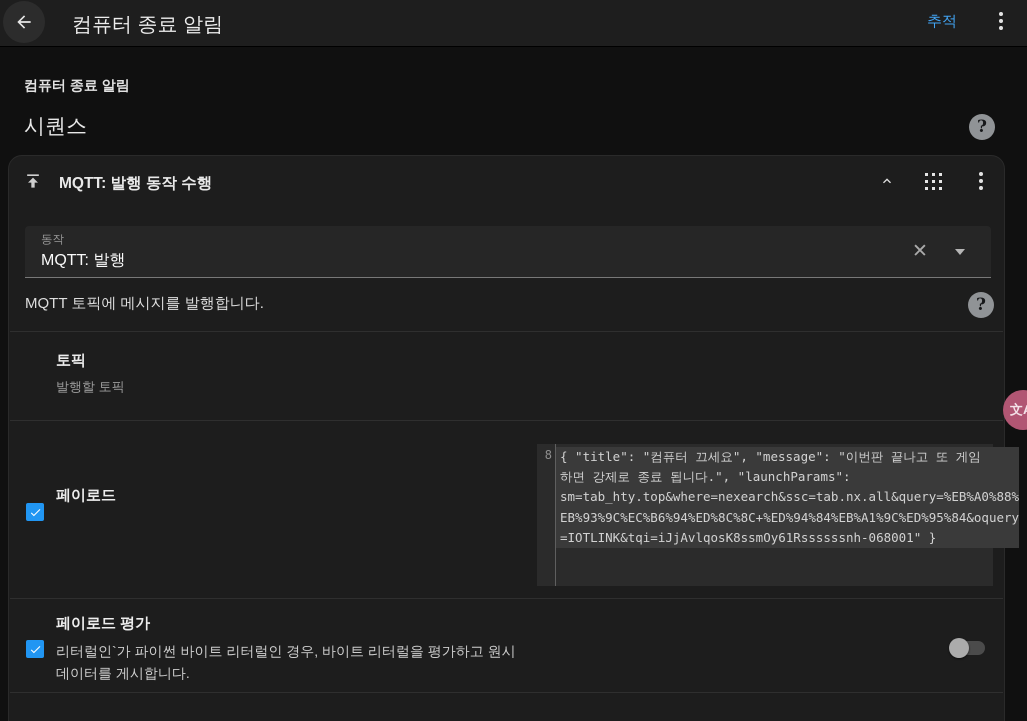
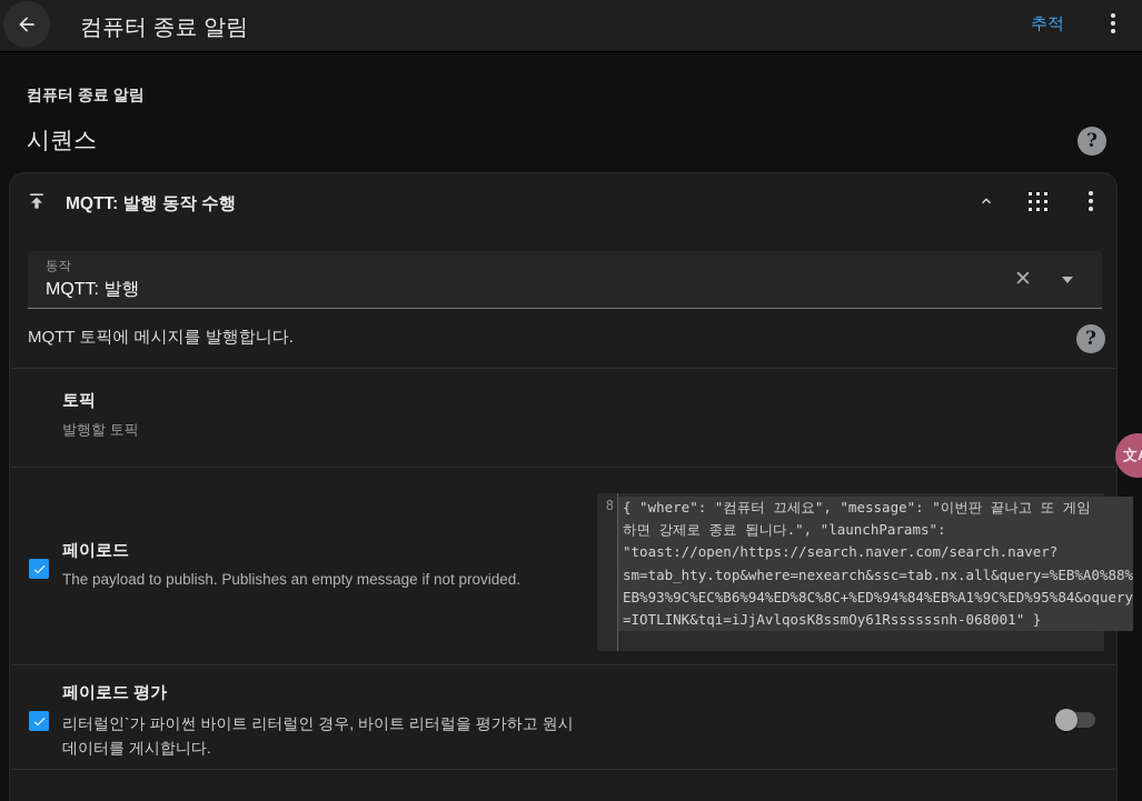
  컴퓨터 종료 알림
  추적
  컴퓨터 종료 알림
  시퀀스
  ?
  MQTT: 발행 동작 수행
  동작
  MQTT: 발행
  ✕
  MQTT 토픽에 메시지를 발행합니다.
  ?
  토픽
  발행할 토픽
  페이로드
+ The payload to publish. Publishes an empty message if not provided.
  8
- { "title": "컴퓨터 끄세요", "message": "이번판 끝나고 또 게임
+ { "where": "컴퓨터 끄세요", "message": "이번판 끝나고 또 게임
  하면 강제로 종료 됩니다.", "launchParams":
+ "toast://open/https://search.naver.com/search.naver?
  sm=tab_hty.top&where=nexearch&ssc=tab.nx.all&query=%EB%A0%88%
  EB%93%9C%EC%B6%94%ED%8C%8C+%ED%94%84%EB%A1%9C%ED%95%84&oquery
  =IOTLINK&tqi=iJjAvlqosK8ssmOy61Rssssssnh-068001" }
  페이로드 평가
  리터럴인`가 파이썬 바이트 리터럴인 경우, 바이트 리터럴을 평가하고 원시 데이터를 게시합니다.
